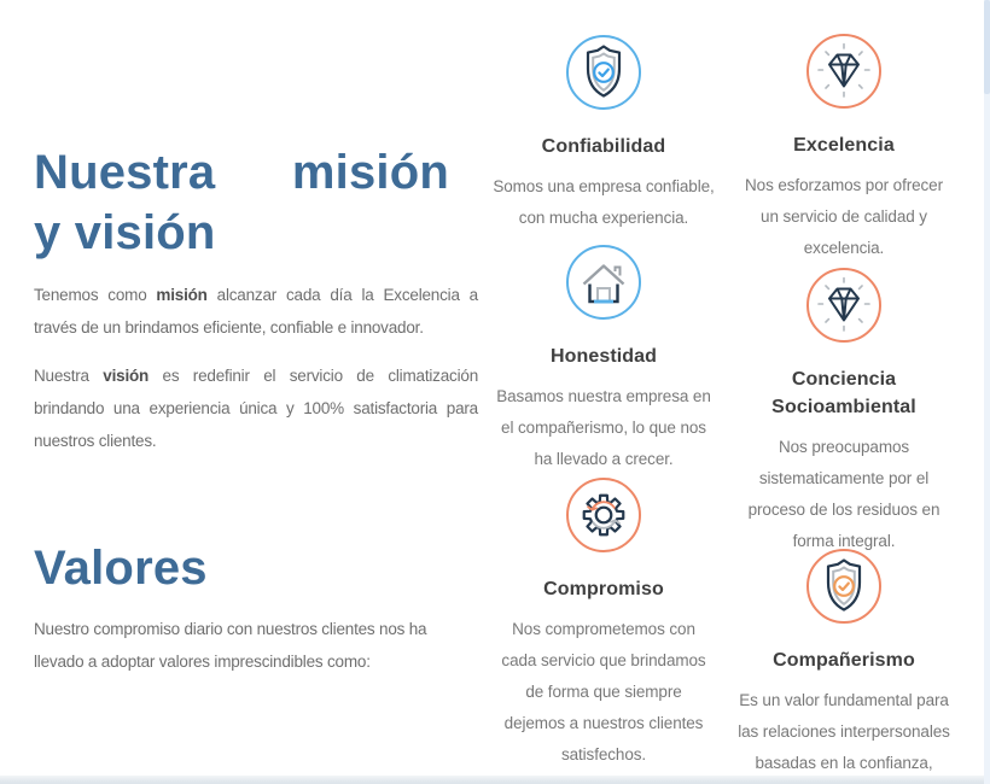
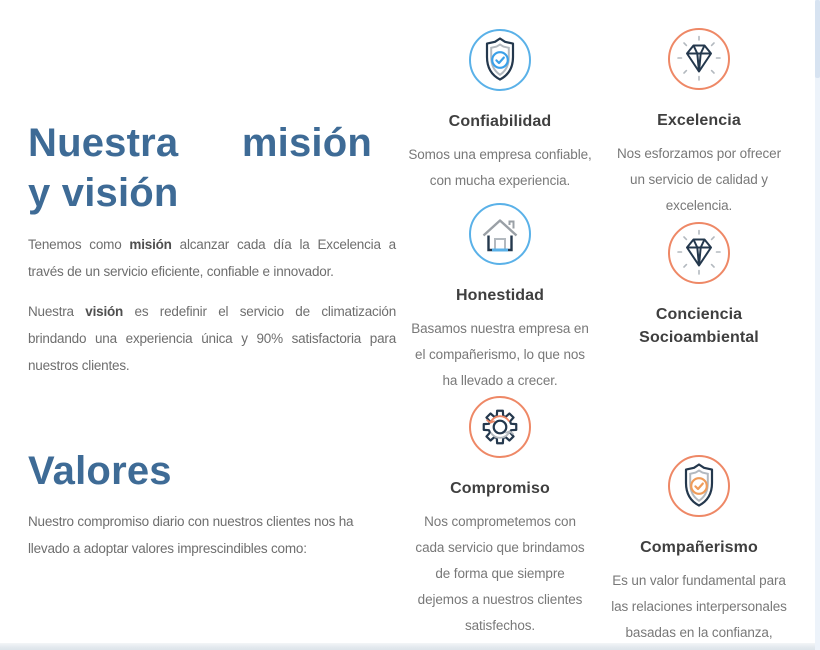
  Nuestra
  misión
  y visión
- Tenemos como misión alcanzar cada día la Excelencia a través de un brindamos eficiente, confiable e innovador.
+ Tenemos como misión alcanzar cada día la Excelencia a través de un servicio eficiente, confiable e innovador.
- Nuestra visión es redefinir el servicio de climatización brindando una experiencia única y 100% satisfactoria para nuestros clientes.
+ Nuestra visión es redefinir el servicio de climatización brindando una experiencia única y 90% satisfactoria para nuestros clientes.
  Valores
  Nuestro compromiso diario con nuestros clientes nos ha llevado a adoptar valores imprescindibles como:
  Confiabilidad
  Somos una empresa confiable,
  con mucha experiencia.
  Excelencia
  Nos esforzamos por ofrecer
  un servicio de calidad y
  excelencia.
  Honestidad
  Basamos nuestra empresa en
  el compañerismo, lo que nos
  ha llevado a crecer.
  Conciencia Socioambiental
- Nos preocupamos
- sistematicamente por el
- proceso de los residuos en
- forma integral.
  Compromiso
  Nos comprometemos con
  cada servicio que brindamos
  de forma que siempre
  dejemos a nuestros clientes
  satisfechos.
  Compañerismo
  Es un valor fundamental para
  las relaciones interpersonales
  basadas en la confianza,
